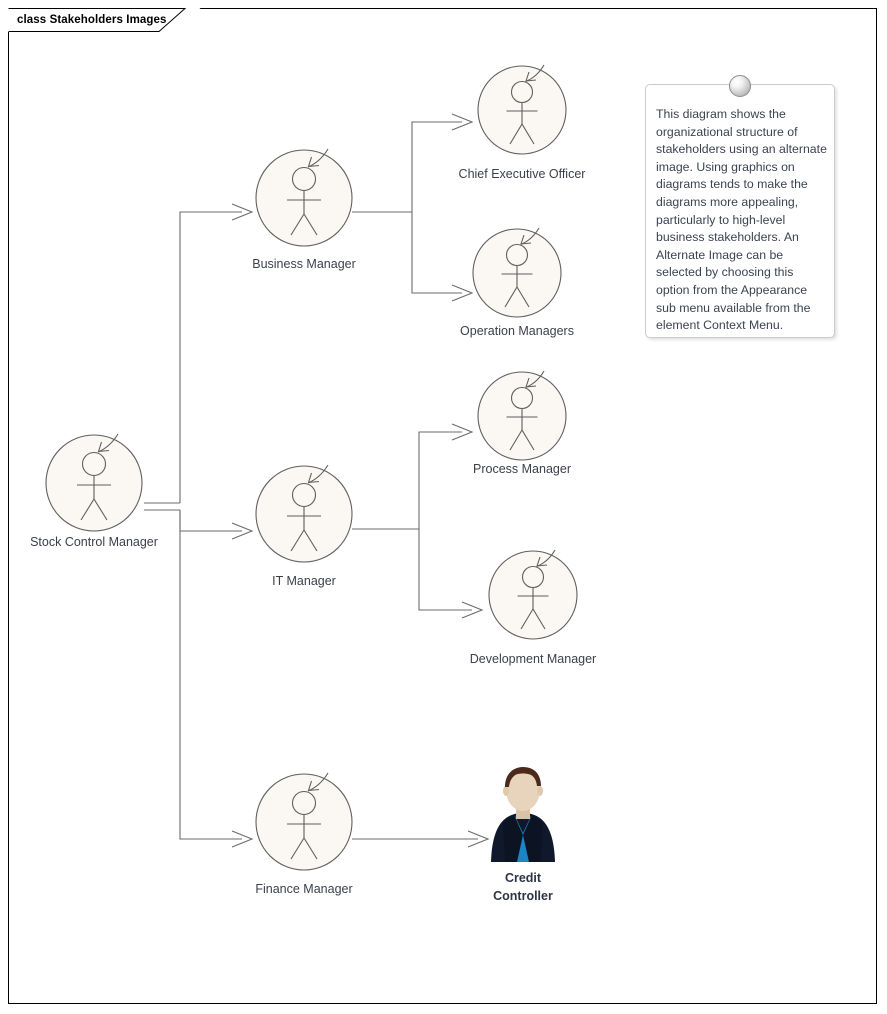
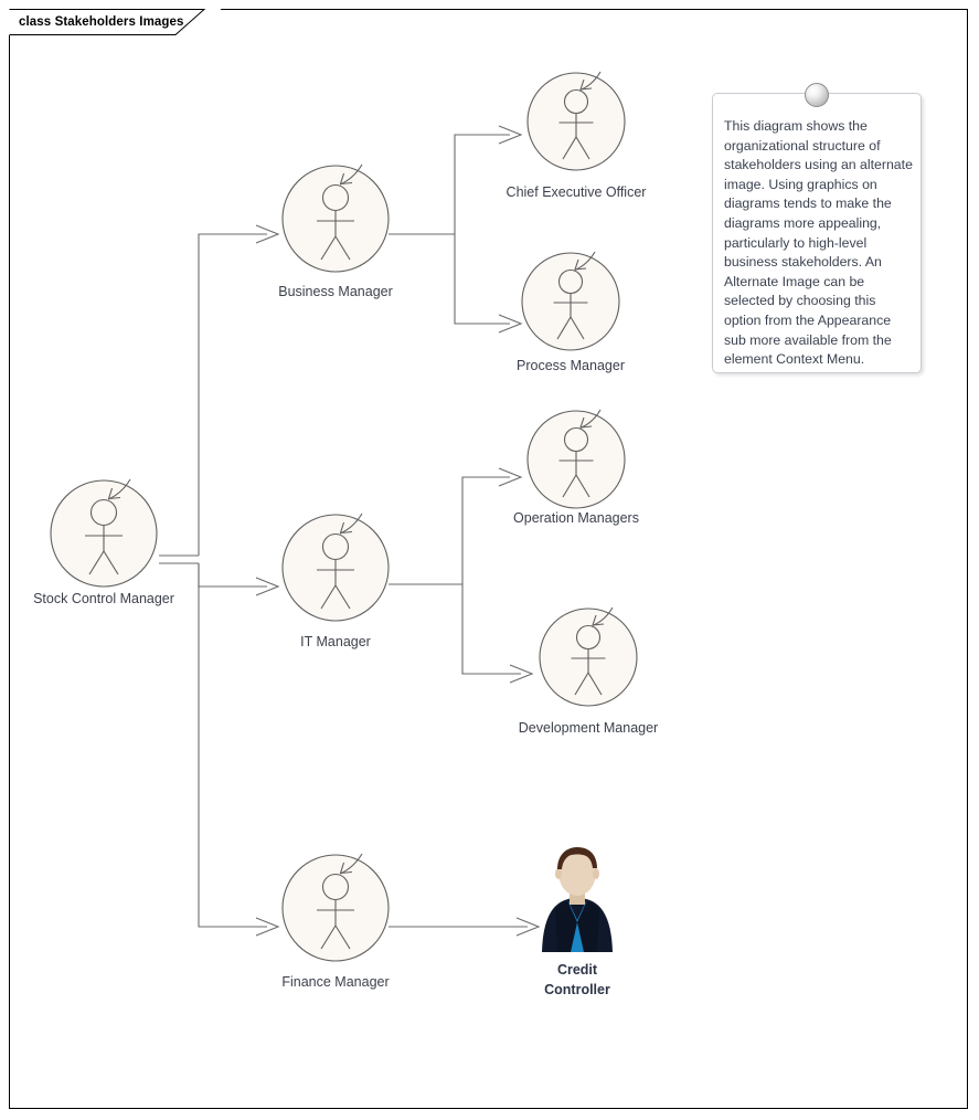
  class Stakeholders Images
  Stock Control Manager
  Business Manager
  Chief Executive Officer
- Operation Managers
+ Process Manager
  IT Manager
- Process Manager
+ Operation Managers
  Development Manager
  Finance Manager
  Credit
  Controller
- This diagram shows the organizational structure of stakeholders using an alternate image. Using graphics on diagrams tends to make the diagrams more appealing, particularly to high-level business stakeholders. An Alternate Image can be selected by choosing this option from the Appearance sub menu available from the element Context Menu.
+ This diagram shows the organizational structure of stakeholders using an alternate image. Using graphics on diagrams tends to make the diagrams more appealing, particularly to high-level business stakeholders. An Alternate Image can be selected by choosing this option from the Appearance sub more available from the element Context Menu.
